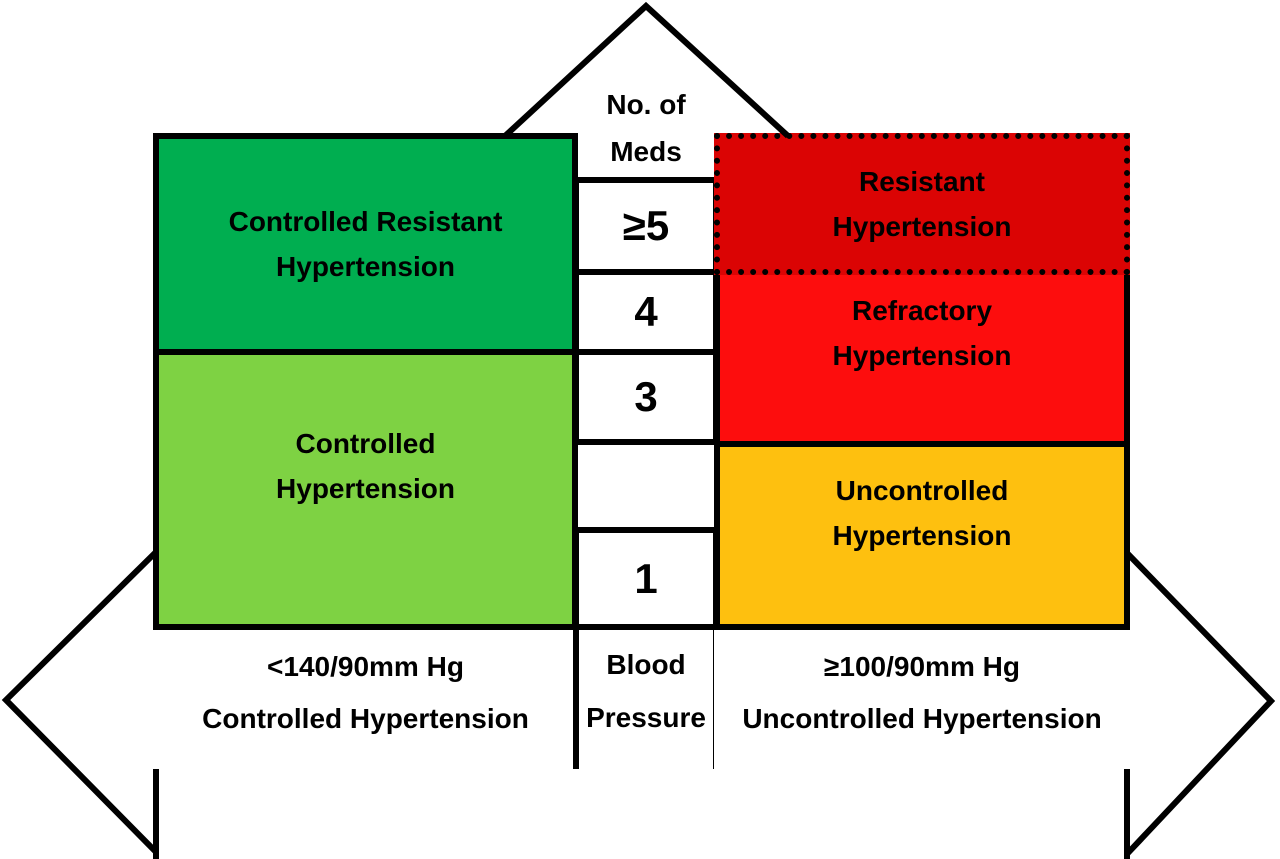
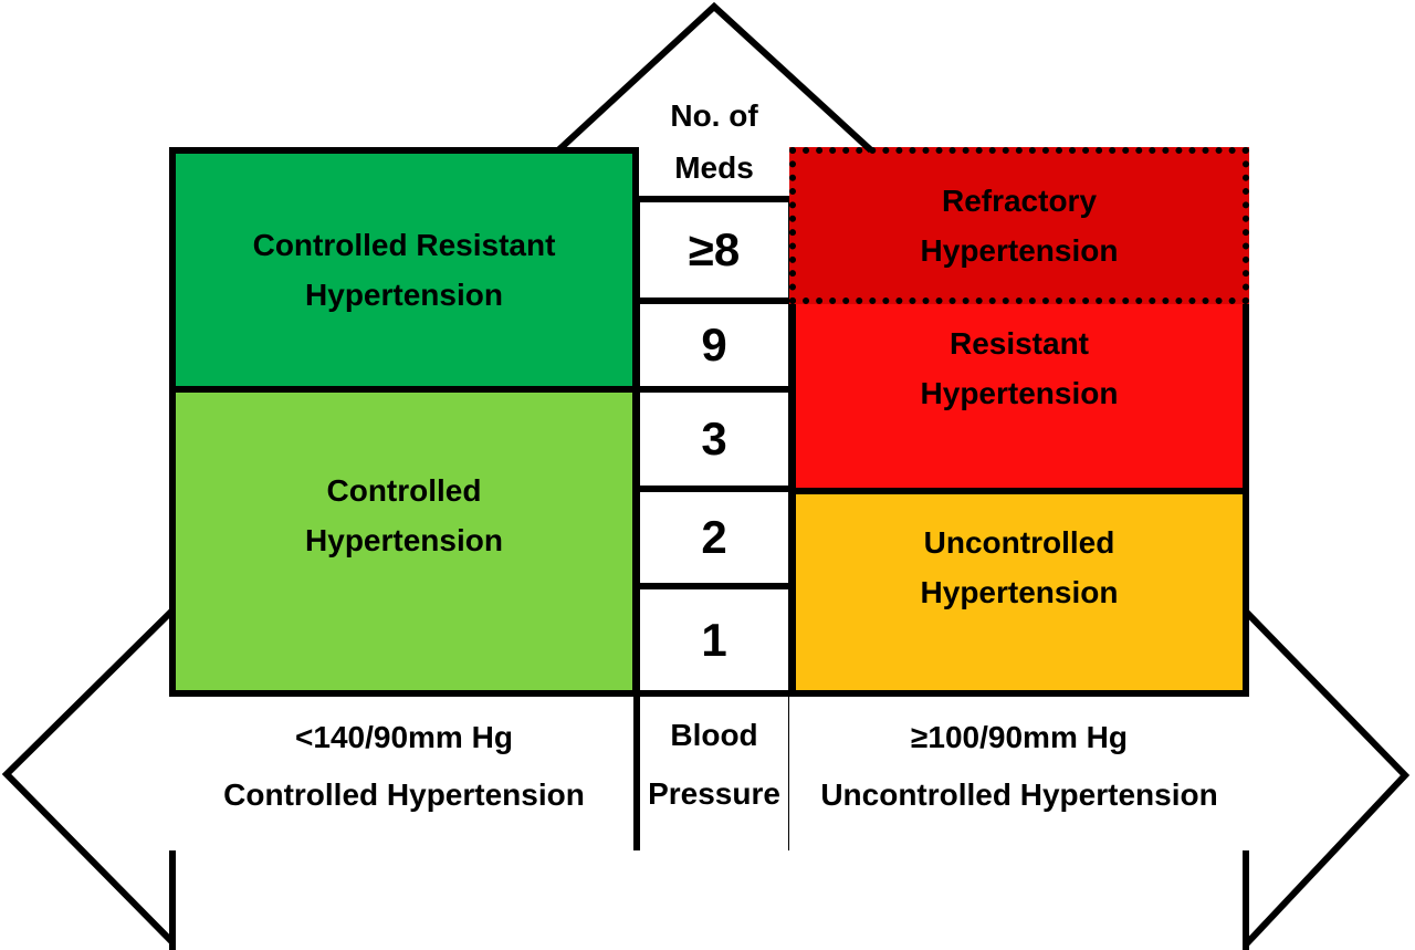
  Controlled Resistant
  Hypertension
  Controlled
  Hypertension
- Resistant
+ Refractory
  Hypertension
- Refractory
+ Resistant
  Hypertension
  Uncontrolled
  Hypertension
  No. of
  Meds
- ≥5
+ ≥8
- 4
+ 9
  3
+ 2
  1
  <140/90mm Hg
  Controlled Hypertension
  Blood
  Pressure
  ≥100/90mm Hg
  Uncontrolled Hypertension
